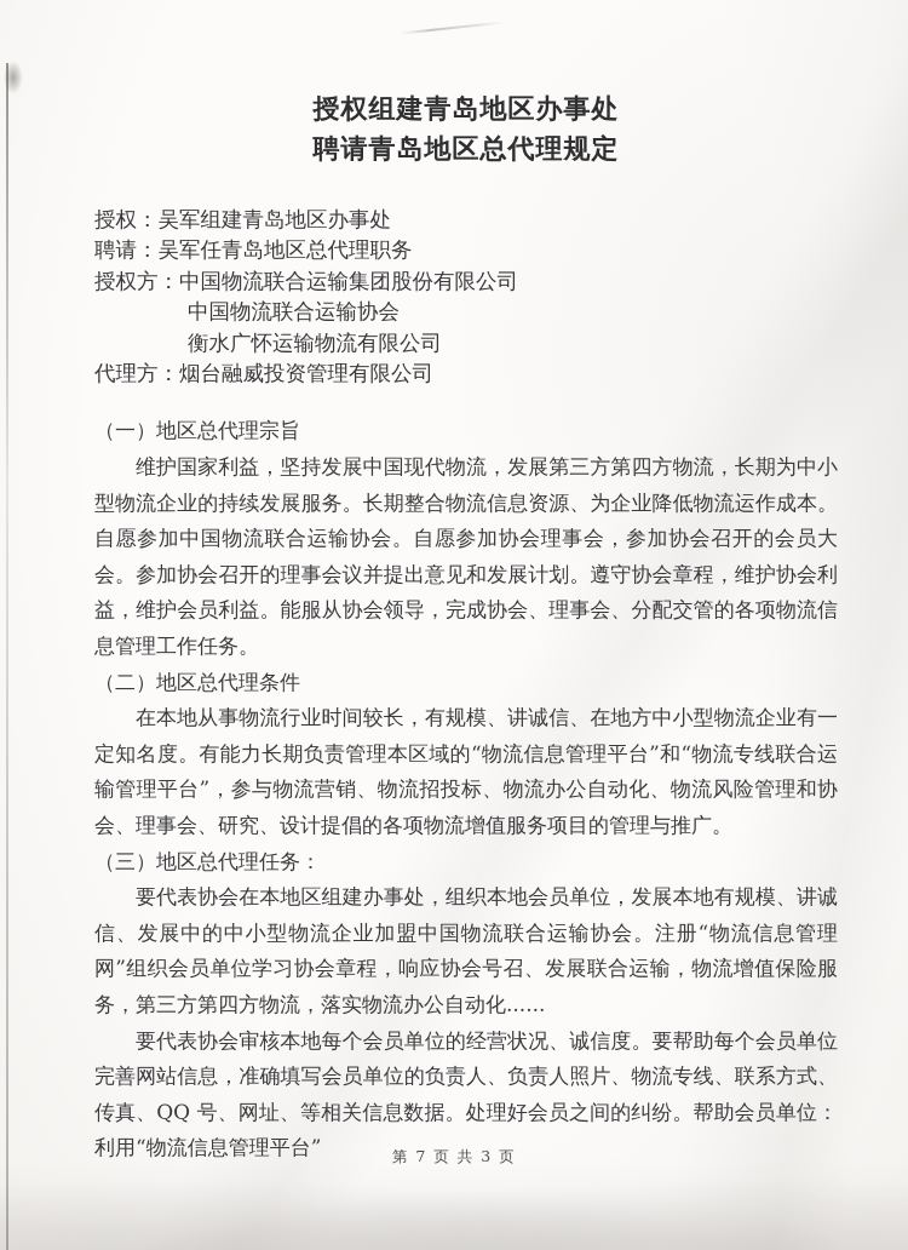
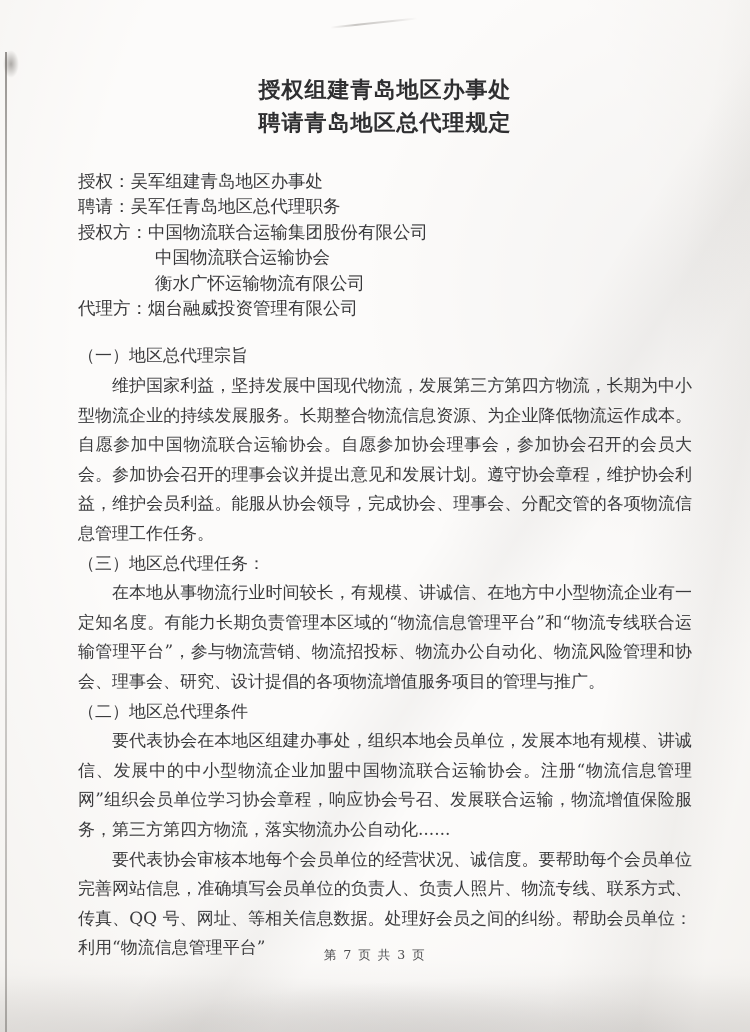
  授权组建青岛地区办事处
  聘请青岛地区总代理规定
  授权：吴军组建青岛地区办事处
  聘请：吴军任青岛地区总代理职务
  授权方：中国物流联合运输集团股份有限公司
  中国物流联合运输协会
  衡水广怀运输物流有限公司
  代理方：烟台融威投资管理有限公司
  （一）地区总代理宗旨
  维护国家利益，坚持发展中国现代物流，发展第三方第四方物流，长期为中小型物流企业的持续发展服务。长期整合物流信息资源、为企业降低物流运作成本。自愿参加中国物流联合运输协会。自愿参加协会理事会，参加协会召开的会员大会。参加协会召开的理事会议并提出意见和发展计划。遵守协会章程，维护协会利益，维护会员利益。能服从协会领导，完成协会、理事会、分配交管的各项物流信息管理工作任务。
- （二）地区总代理条件
+ （三）地区总代理任务：
  在本地从事物流行业时间较长，有规模、讲诚信、在地方中小型物流企业有一定知名度。有能力长期负责管理本区域的“物流信息管理平台”和“物流专线联合运输管理平台”，参与物流营销、物流招投标、物流办公自动化、物流风险管理和协会、理事会、研究、设计提倡的各项物流增值服务项目的管理与推广。
- （三）地区总代理任务：
+ （二）地区总代理条件
  要代表协会在本地区组建办事处，组织本地会员单位，发展本地有规模、讲诚信、发展中的中小型物流企业加盟中国物流联合运输协会。注册“物流信息管理网”组织会员单位学习协会章程，响应协会号召、发展联合运输，物流增值保险服务，第三方第四方物流，落实物流办公自动化......
  要代表协会审核本地每个会员单位的经营状况、诚信度。要帮助每个会员单位完善网站信息，准确填写会员单位的负责人、负责人照片、物流专线、联系方式、传真、QQ 号、网址、等相关信息数据。处理好会员之间的纠纷。帮助会员单位：利用“物流信息管理平台”
  第 7 页 共 3 页
